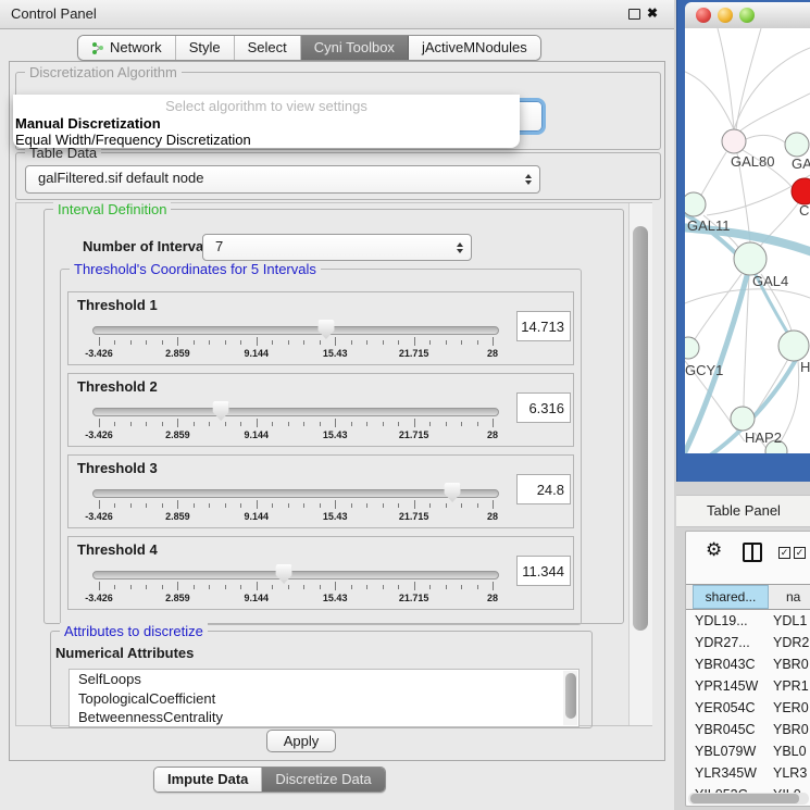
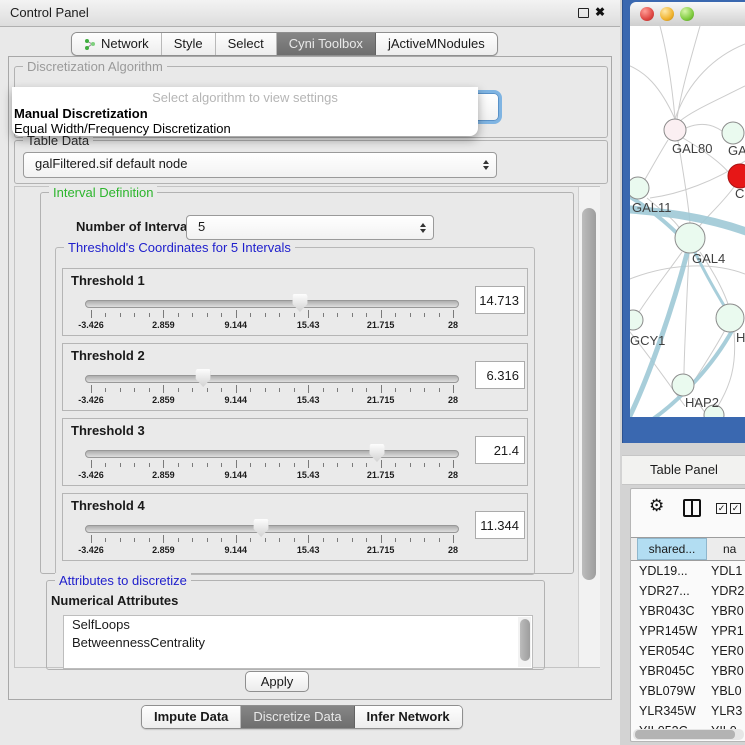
  Control Panel
  ✖
  Network
  Style
  Select
  Cyni Toolbox
  jActiveMNodules
  Discretization Algorithm
  Table Data
  galFiltered.sif default node
  Interval Definition
  Number of Interva
- 7
+ 5
  Threshold's Coordinates for 5 Intervals
  Threshold 1
  -3.426
  2.859
  9.144
  15.43
  21.715
  28
  14.713
  Threshold 2
  -3.426
  2.859
  9.144
  15.43
  21.715
  28
  6.316
  Threshold 3
  -3.426
  2.859
  9.144
  15.43
  21.715
  28
- 24.8
+ 21.4
  Threshold 4
  -3.426
  2.859
  9.144
  15.43
  21.715
  28
  11.344
  Attributes to discretize
  Numerical Attributes
  SelfLoops
- TopologicalCoefficient
  BetweennessCentrality
  Apply
  Impute Data
  Discretize Data
+ Infer Network
  Select algorithm to view settings
  Manual Discretization
  Equal Width/Frequency Discretization
  GAL80
  GA
  C
  GAL11
  GAL4
  GCY1
  H
  HAP2
  Table Panel
  ⚙
  ✓
  ✓
  shared...
  na
  YDL19...
  YDL1
  YDR27...
  YDR2
  YBR043C
  YBR0
  YPR145W
  YPR1
  YER054C
  YER0
  YBR045C
  YBR0
  YBL079W
  YBL0
  YLR345W
  YLR3
